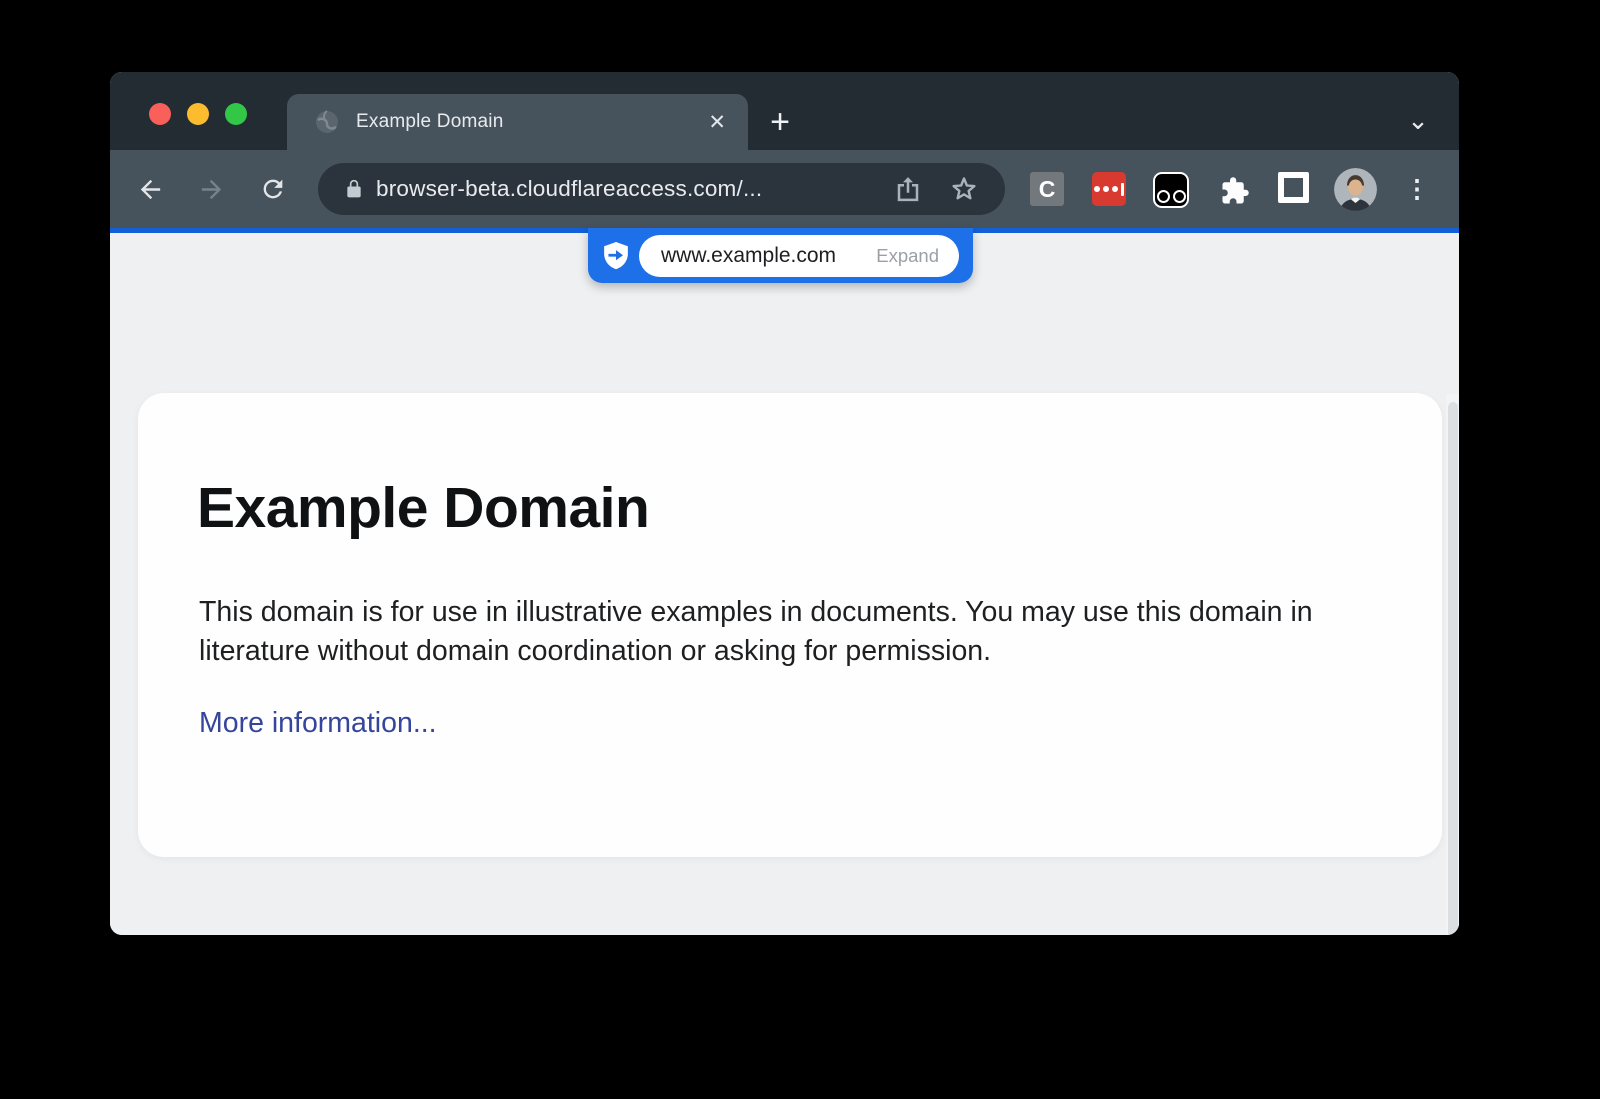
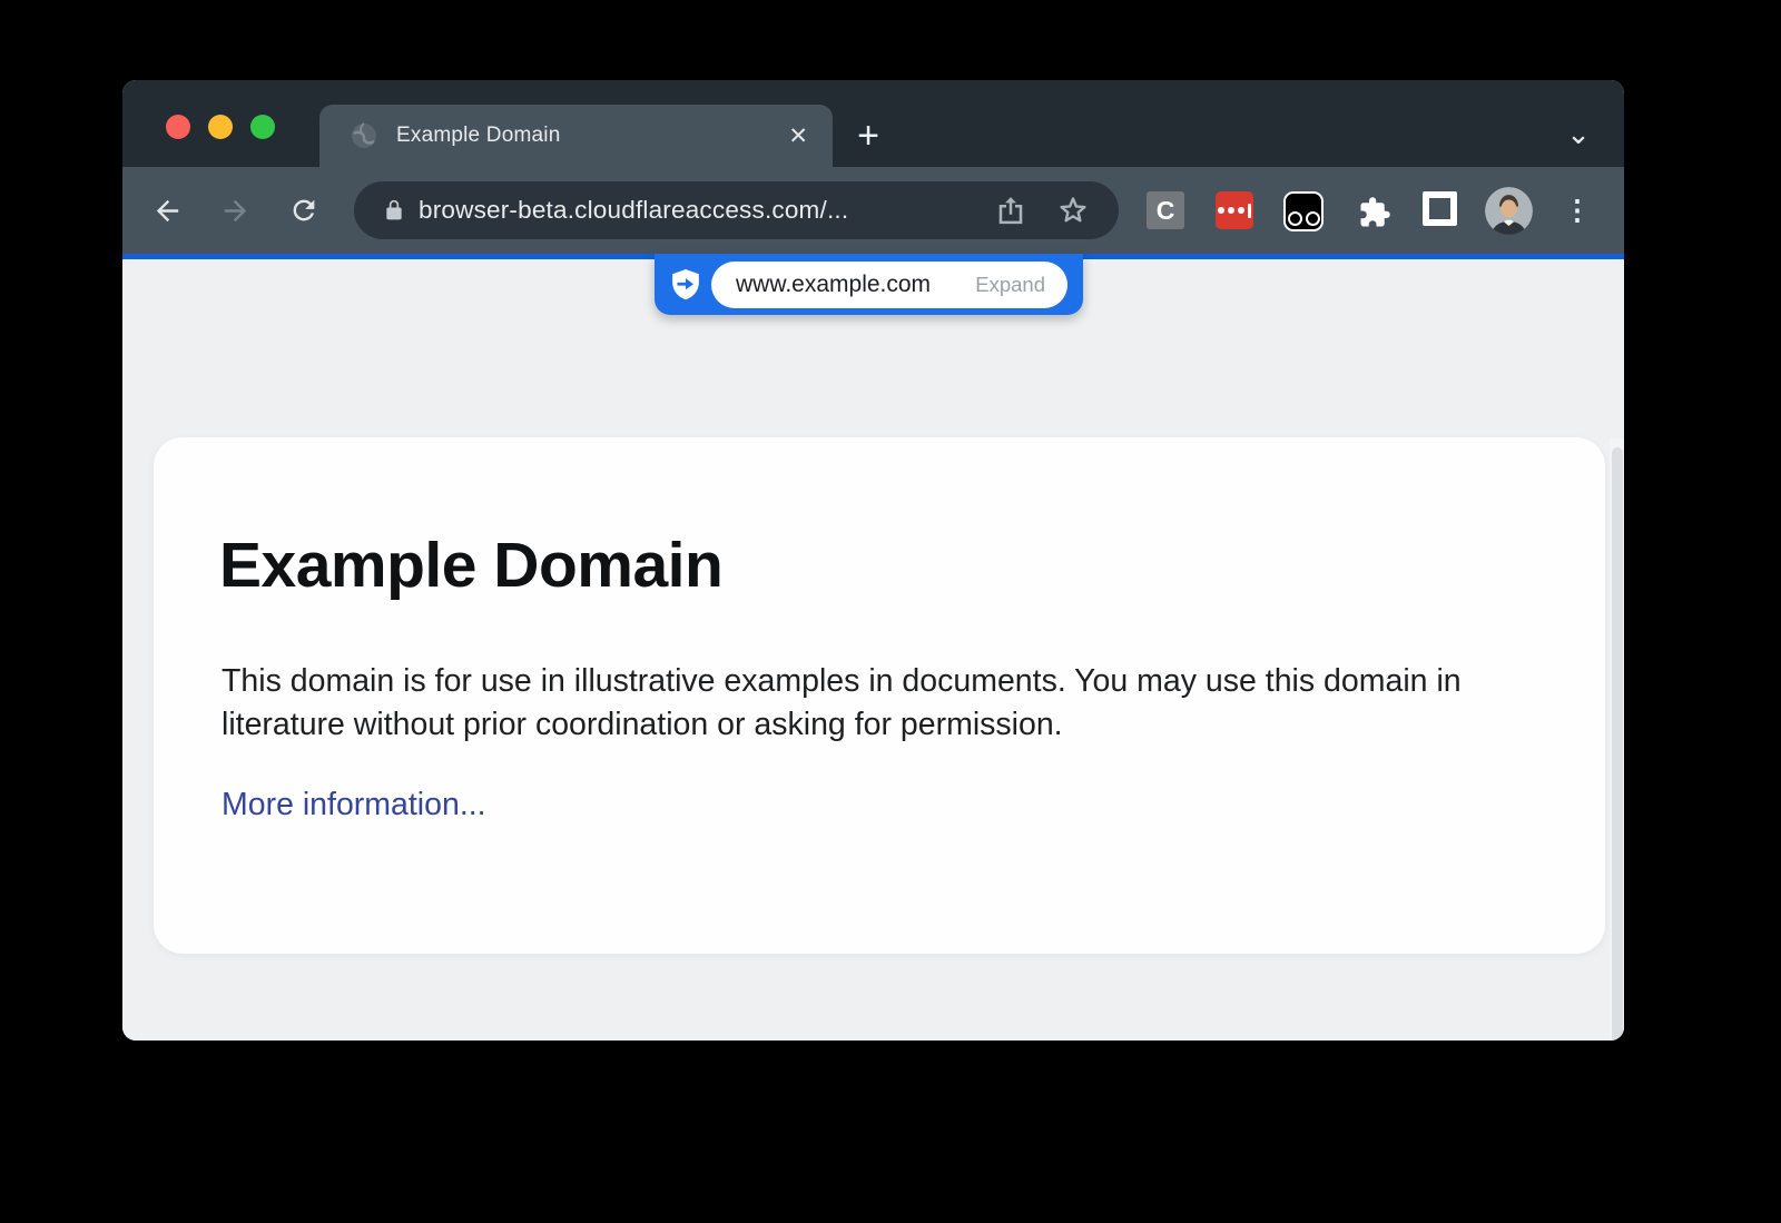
  Example Domain
  ✕
  +
  ⌄
  browser-beta.cloudflareaccess.com/...
  C
  ⋮
  Example Domain
- This domain is for use in illustrative examples in documents. You may use this domain in literature without domain coordination or asking for permission.
+ This domain is for use in illustrative examples in documents. You may use this domain in literature without prior coordination or asking for permission.
  More information...
  www.example.com
  Expand
